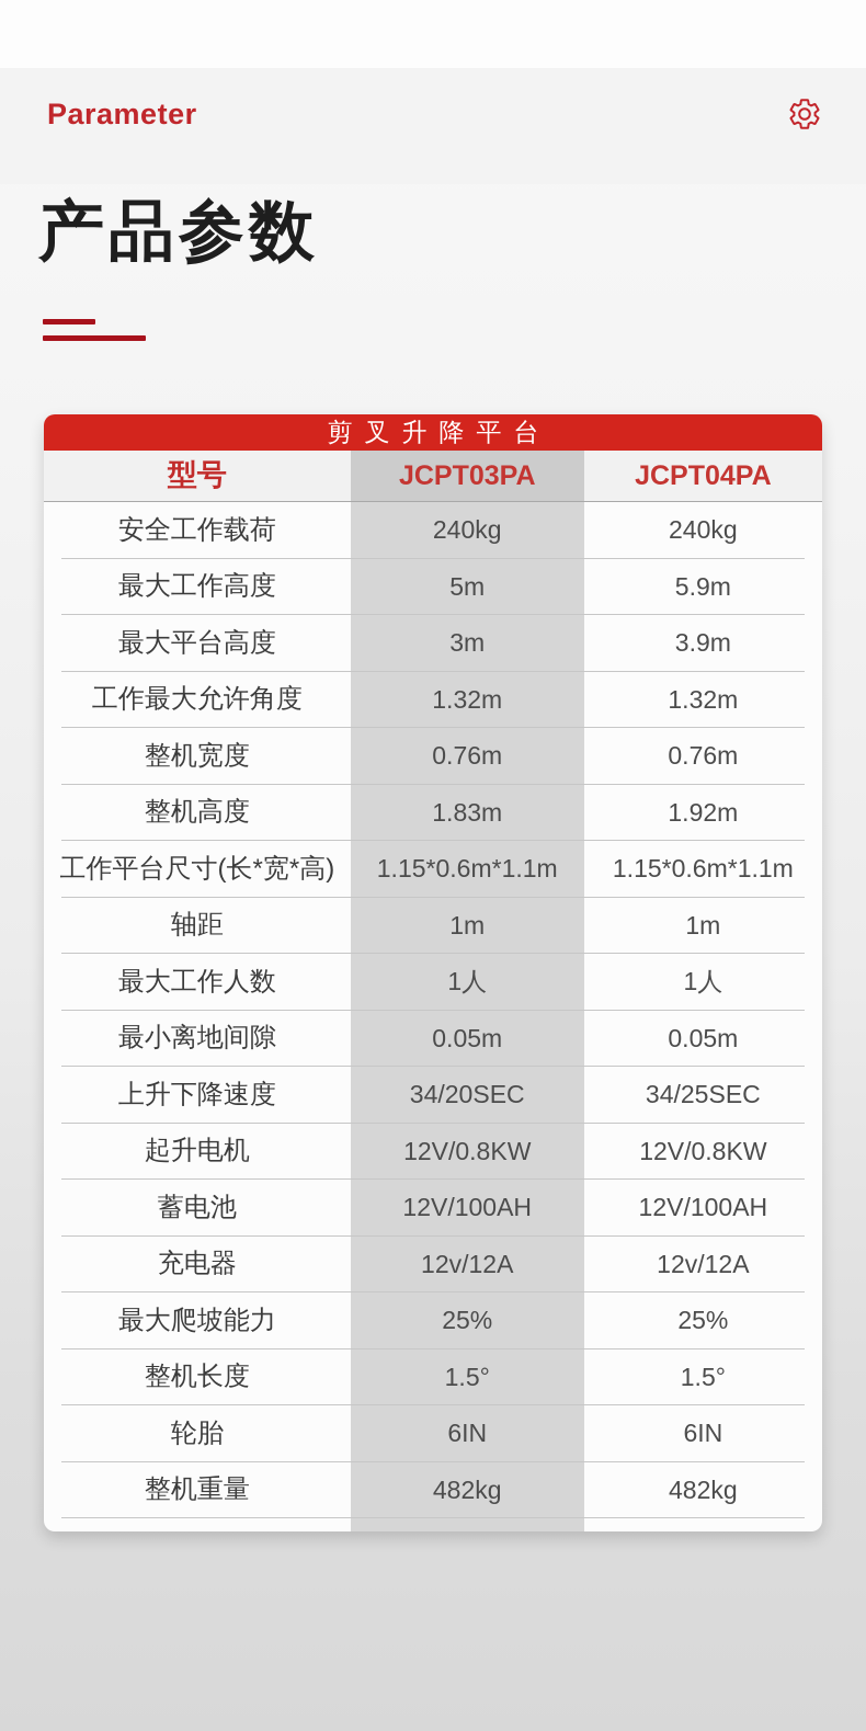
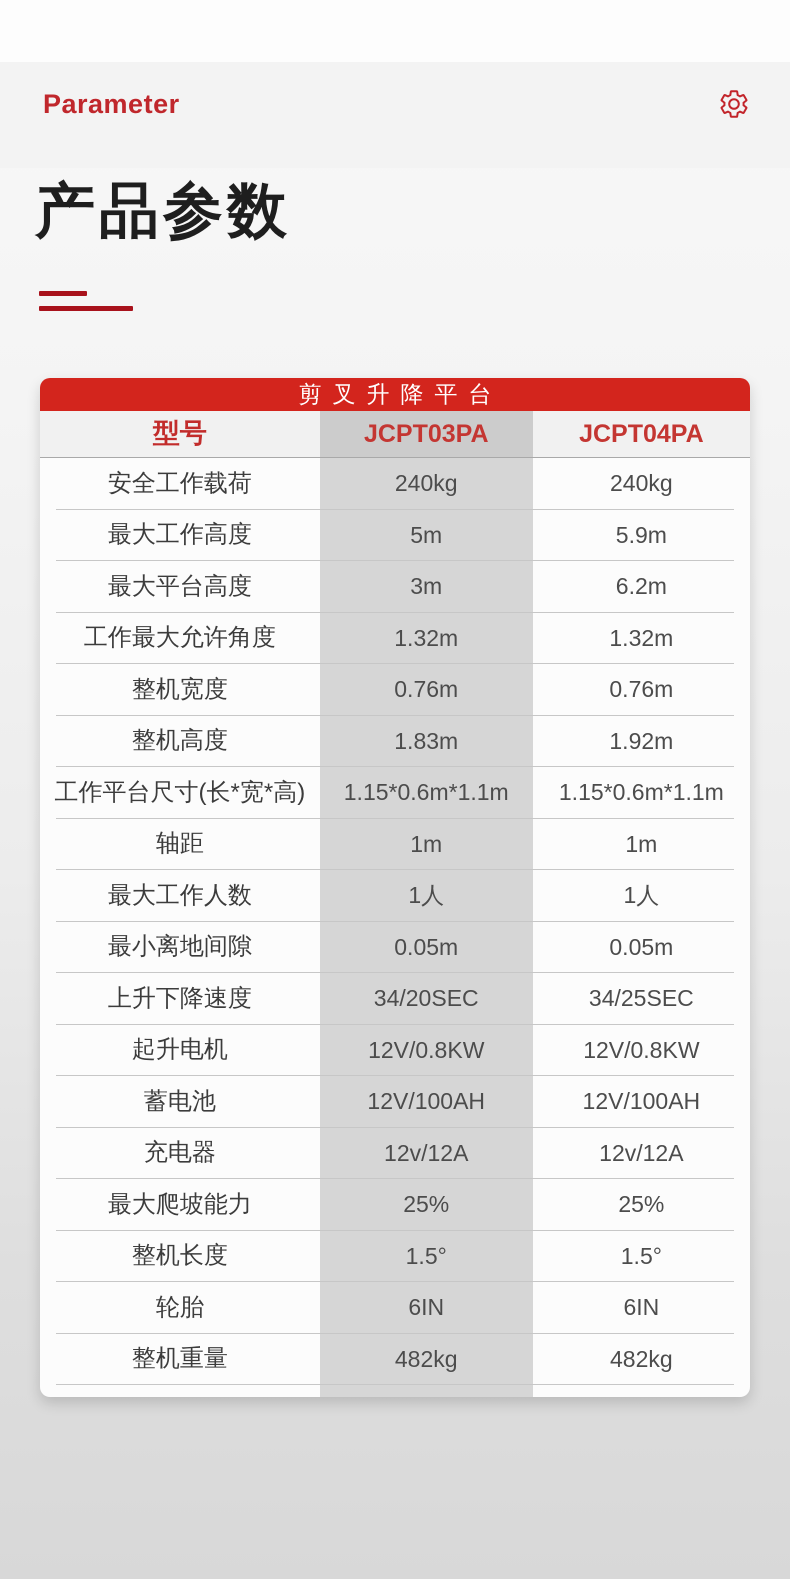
  Parameter
  产品参数
  剪叉升降平台
  型号
  JCPT03PA
  JCPT04PA
  安全工作载荷
  240kg
  240kg
  最大工作高度
  5m
  5.9m
  最大平台高度
  3m
- 3.9m
+ 6.2m
  工作最大允许角度
  1.32m
  1.32m
  整机宽度
  0.76m
  0.76m
  整机高度
  1.83m
  1.92m
  工作平台尺寸(长*宽*高)
  1.15*0.6m*1.1m
  1.15*0.6m*1.1m
  轴距
  1m
  1m
  最大工作人数
  1人
  1人
  最小离地间隙
  0.05m
  0.05m
  上升下降速度
  34/20SEC
  34/25SEC
  起升电机
  12V/0.8KW
  12V/0.8KW
  蓄电池
  12V/100AH
  12V/100AH
  充电器
  12v/12A
  12v/12A
  最大爬坡能力
  25%
  25%
  整机长度
  1.5°
  1.5°
  轮胎
  6IN
  6IN
  整机重量
  482kg
  482kg
